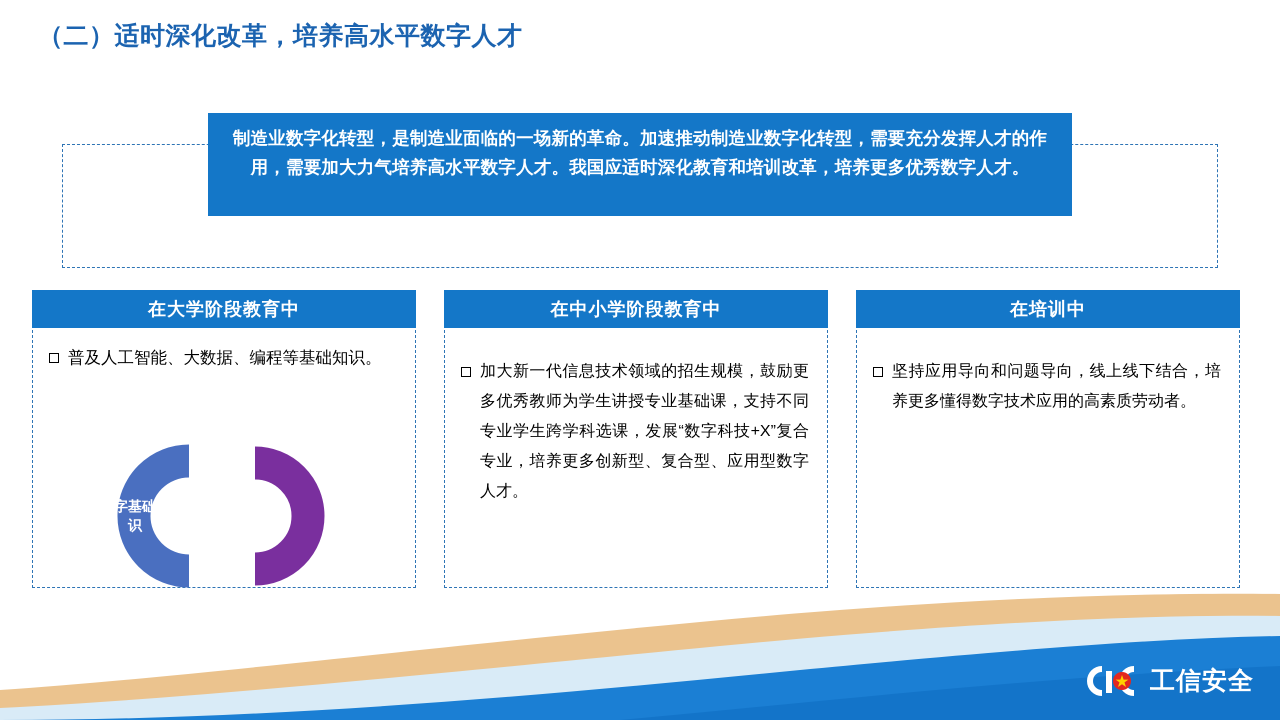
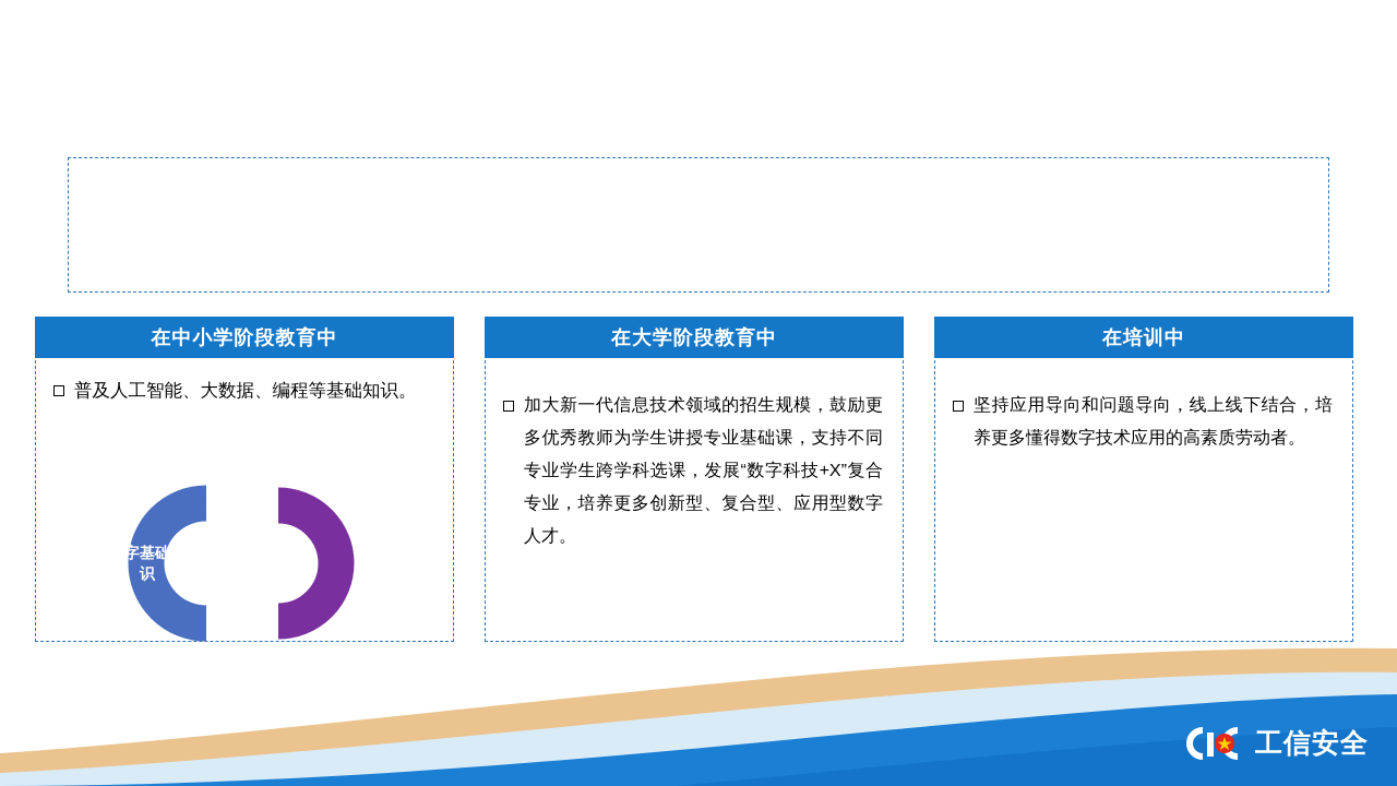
- （二）适时深化改革，培养高水平数字人才
- 制造业数字化转型，是制造业面临的一场新的革命。加速推动制造业数字化转型，需要充分发挥人才的作用，需要加大力气培养高水平数字人才。我国应适时深化教育和培训改革，培养更多优秀数字人才。
- 在大学阶段教育中
+ 在中小学阶段教育中
  普及人工智能、大数据、编程等基础知识。
  数字基础知识
- 在中小学阶段教育中
+ 在大学阶段教育中
  加大新一代信息技术领域的招生规模，鼓励更多优秀教师为学生讲授专业基础课，支持不同专业学生跨学科选课，发展“数字科技+X”复合专业，培养更多创新型、复合型、应用型数字人才。
  在培训中
  坚持应用导向和问题导向，线上线下结合，培养更多懂得数字技术应用的高素质劳动者。
  工信安全
